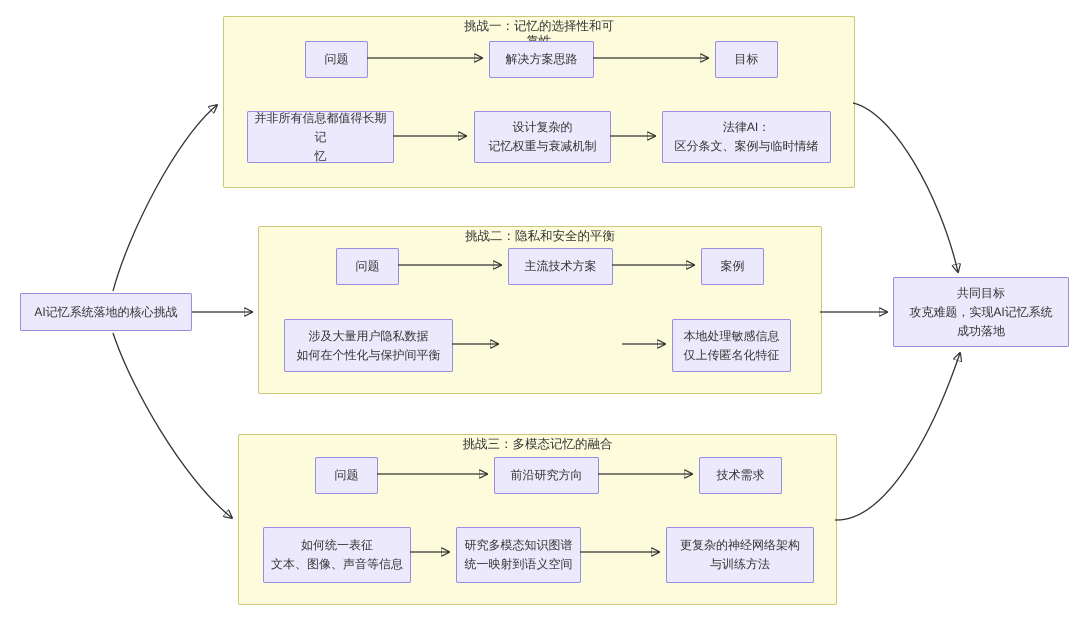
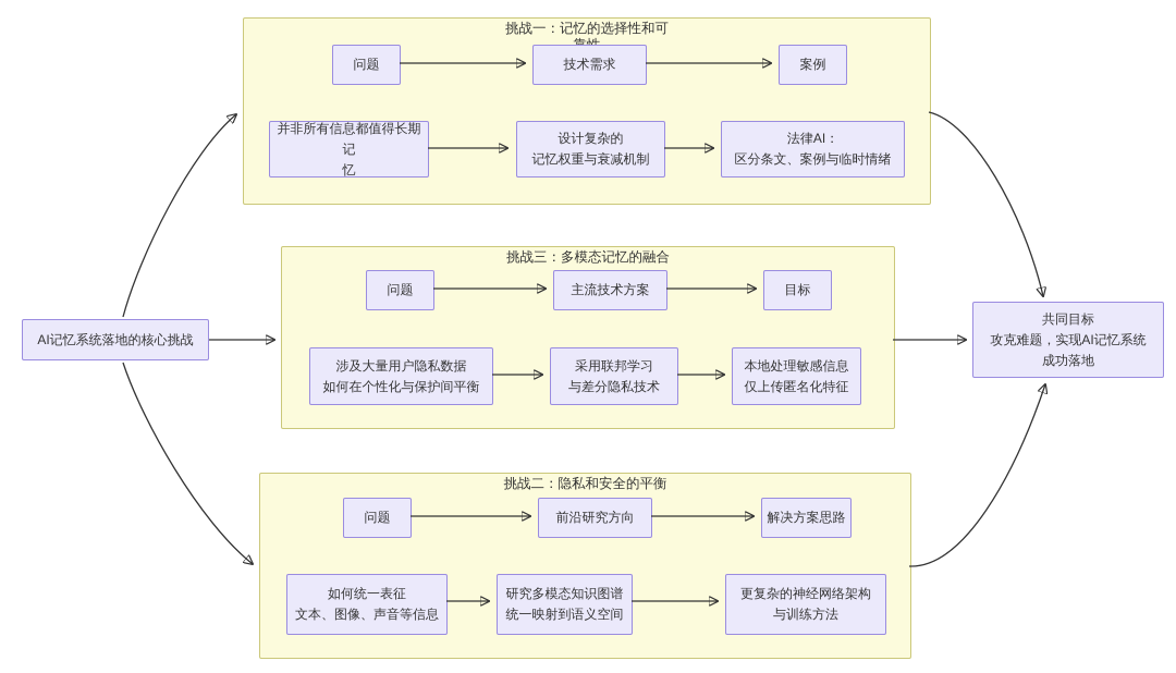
  AI记忆系统落地的核心挑战
  共同目标
  攻克难题，实现AI记忆系统
  成功落地
  挑战一：记忆的选择性和可
  问题
- 解决方案思路
+ 技术需求
- 目标
+ 案例
  并非所有信息都值得长期记
  忆
  设计复杂的
  记忆权重与衰减机制
  法律AI：
  区分条文、案例与临时情绪
- 挑战二：隐私和安全的平衡
+ 挑战三：多模态记忆的融合
  问题
  主流技术方案
- 案例
+ 目标
  涉及大量用户隐私数据
  如何在个性化与保护间平衡
+ 采用联邦学习
+ 与差分隐私技术
  本地处理敏感信息
  仅上传匿名化特征
- 挑战三：多模态记忆的融合
+ 挑战二：隐私和安全的平衡
  问题
  前沿研究方向
- 技术需求
+ 解决方案思路
  如何统一表征
  文本、图像、声音等信息
  研究多模态知识图谱
  统一映射到语义空间
  更复杂的神经网络架构
  与训练方法
